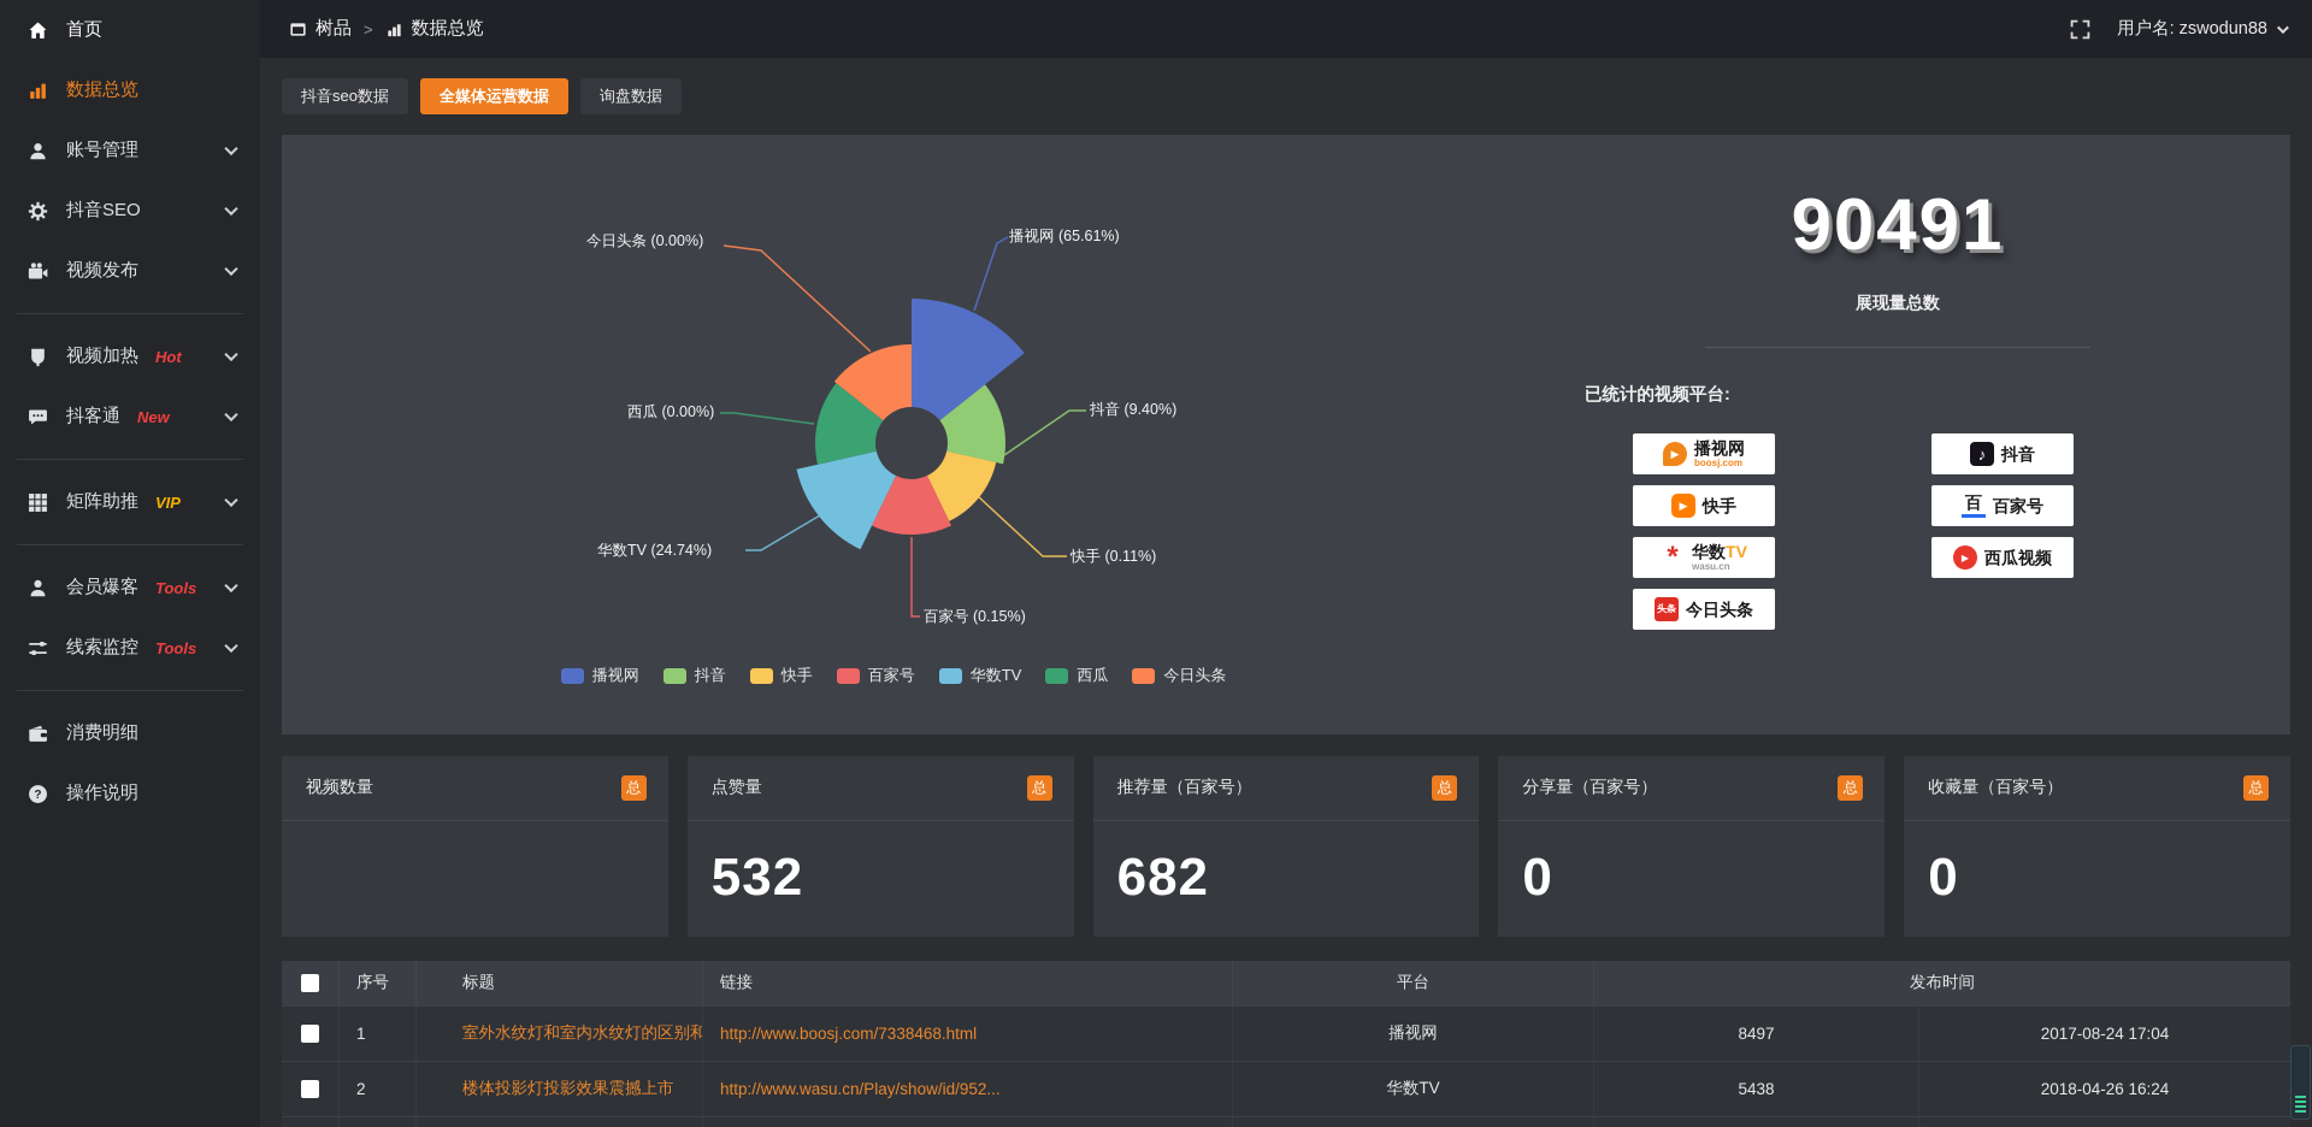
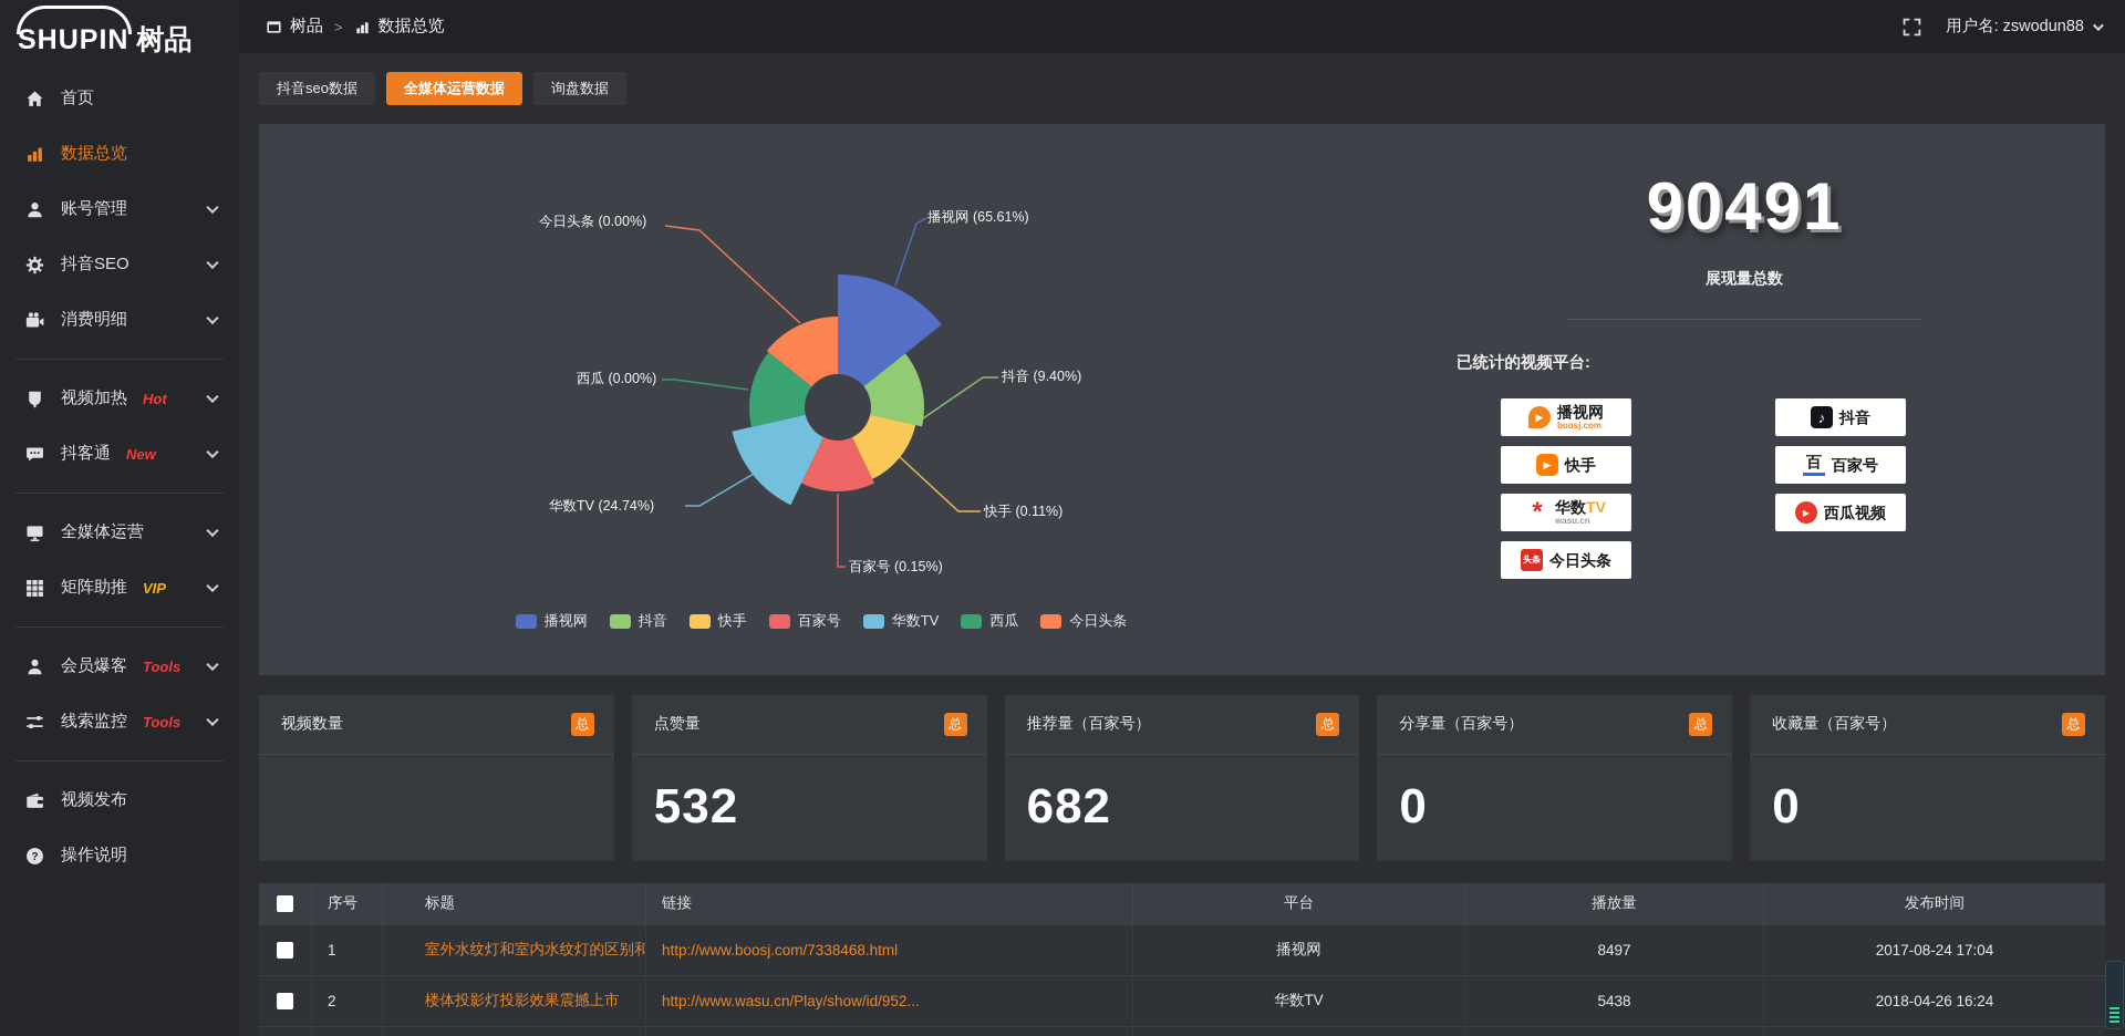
+ SHUPIN 树品
  首页
  数据总览
  账号管理
  抖音SEO
- 视频发布
+ 消费明细
  视频加热
  Hot
  抖客通
  New
+ 全媒体运营
  矩阵助推
  VIP
  会员爆客
  Tools
  线索监控
  Tools
- 消费明细
+ 视频发布
  ?
  操作说明
  树品
  >
  数据总览
  用户名: zswodun88
  抖音seo数据
  全媒体运营数据
  询盘数据
  播视网 (65.61%)
  抖音 (9.40%)
  快手 (0.11%)
  百家号 (0.15%)
  华数TV (24.74%)
  西瓜 (0.00%)
  今日头条 (0.00%)
  播视网
  抖音
  快手
  百家号
  华数TV
  西瓜
  今日头条
  90491
  展现量总数
  已统计的视频平台:
  ▶
  播视网
  boosj.com
  ▶
  快手
  *
  华数TV
  wasu.cn
  头条
  今日头条
  ♪
  抖音
  百
  百家号
  ▶
  西瓜视频
  视频数量
  总
  点赞量
  总
  532
  推荐量（百家号）
  总
  682
  分享量（百家号）
  总
  0
  收藏量（百家号）
  总
  0
  序号
  标题
  链接
  平台
+ 播放量
  发布时间
  1
  室外水纹灯和室内水纹灯的区别和
  http://www.boosj.com/7338468.html
  播视网
  8497
  2017-08-24 17:04
  2
  楼体投影灯投影效果震撼上市
  http://www.wasu.cn/Play/show/id/952...
  华数TV
  5438
  2018-04-26 16:24
